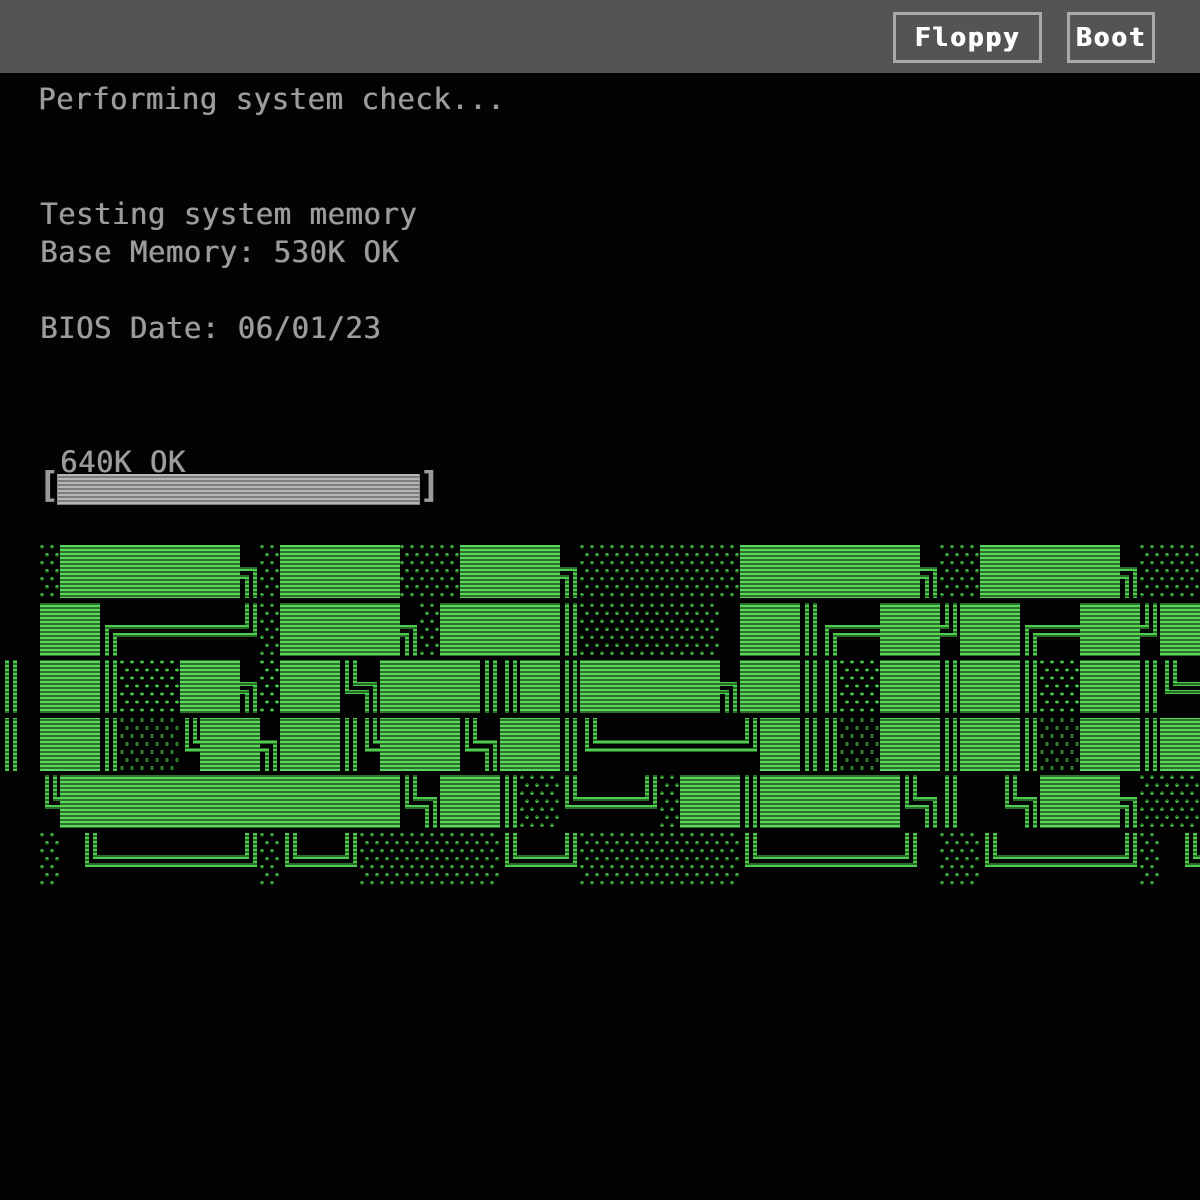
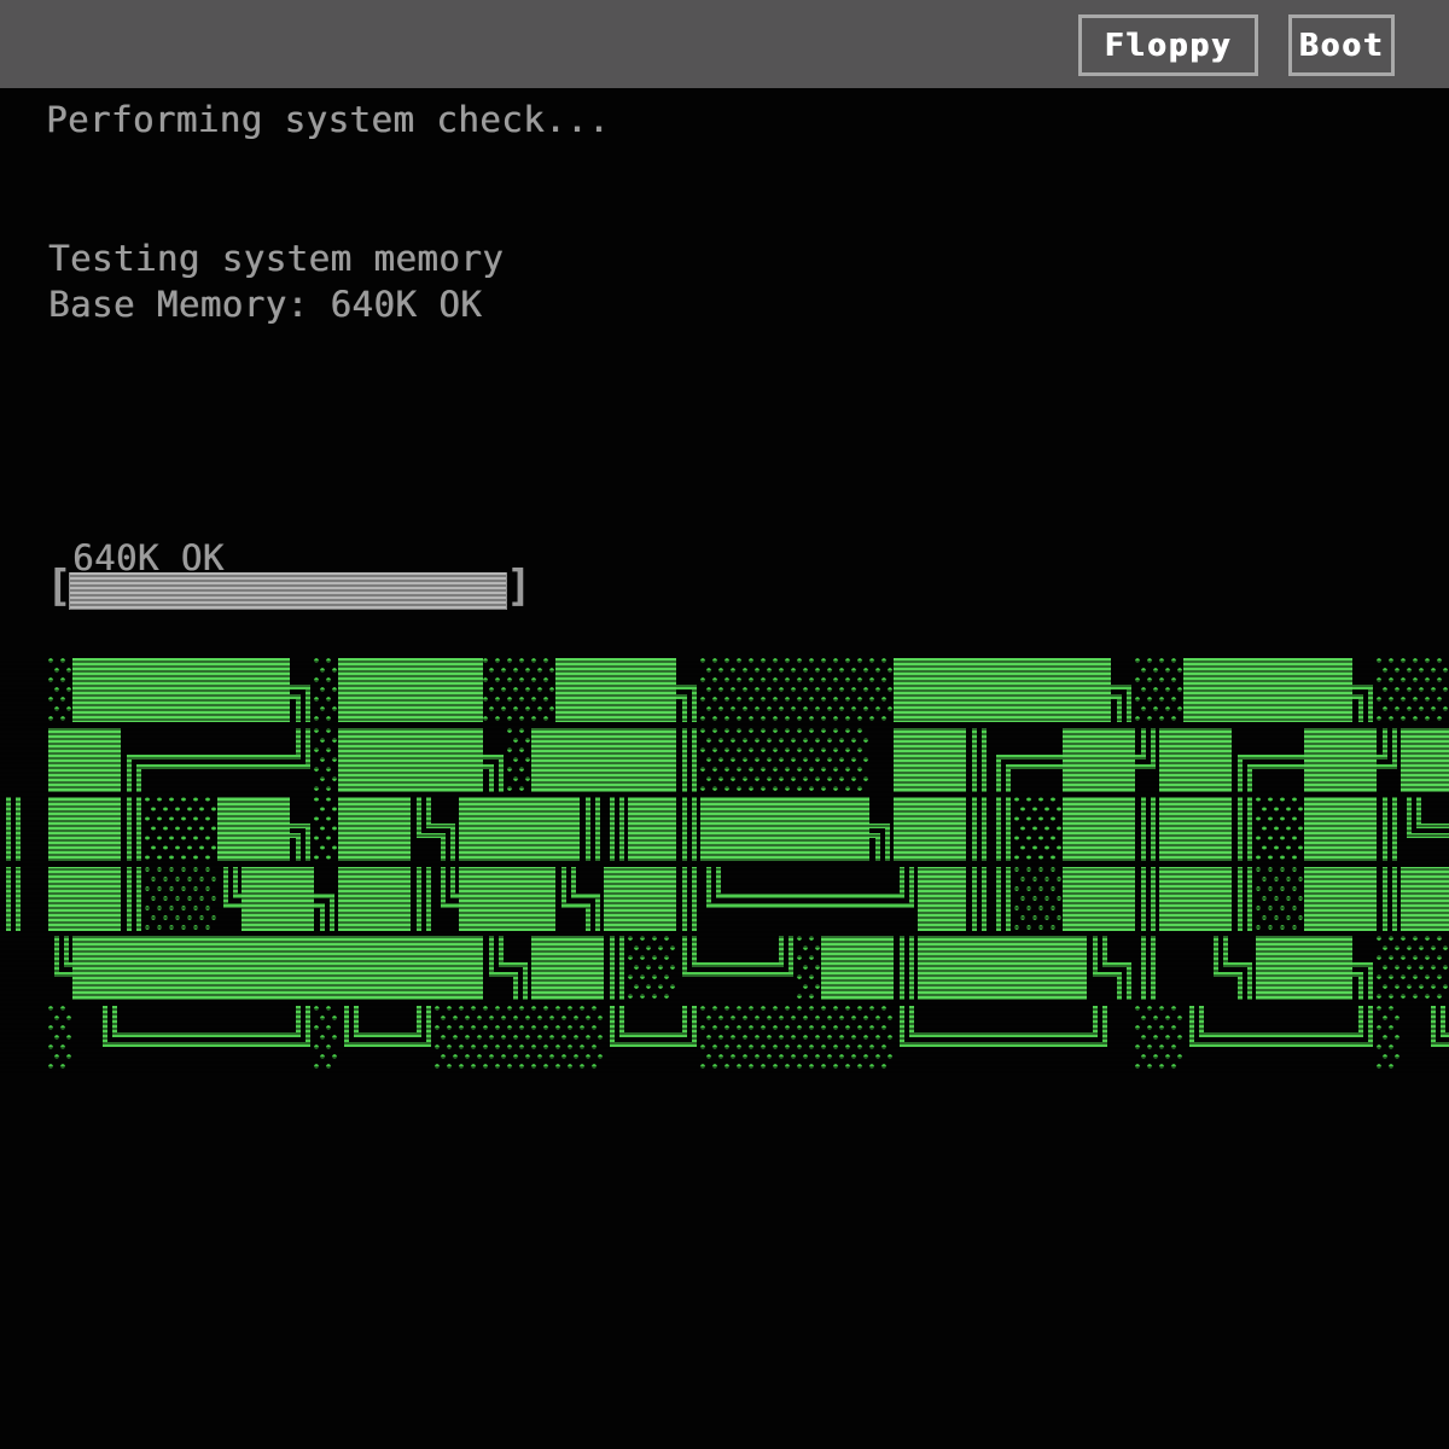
  Floppy
  Boot
  Performing system check...
  Testing system memory
- Base Memory: 530K OK
+ Base Memory: 640K OK
- BIOS Date: 06/01/23
  640K OK
  [
  ]
